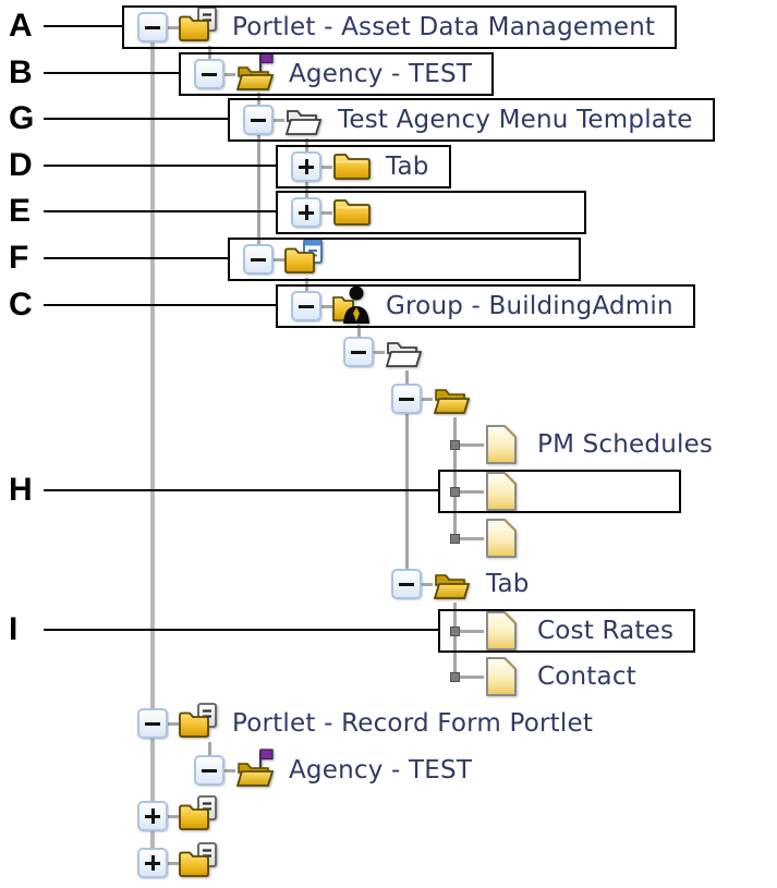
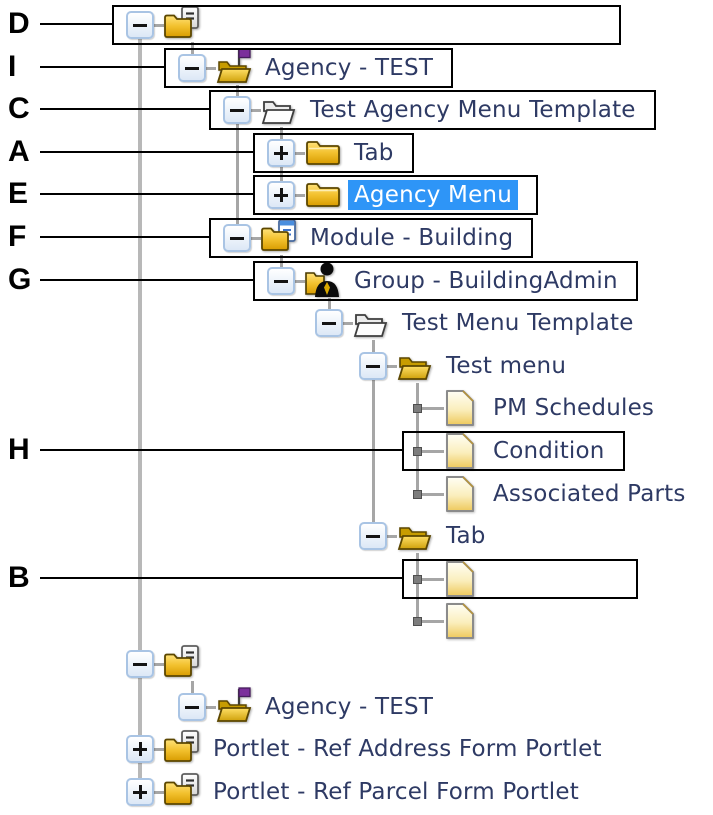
- Portlet - Asset Data Management
  Agency - TEST
  Test Agency Menu Template
  Tab
+ Agency Menu
+ Module - Building
  Group - BuildingAdmin
+ Test Menu Template
+ Test menu
  PM Schedules
+ Condition
+ Associated Parts
  Tab
- Cost Rates
- Contact
- Portlet - Record Form Portlet
  Agency - TEST
+ Portlet - Ref Address Form Portlet
+ Portlet - Ref Parcel Form Portlet
- A
+ D
- B
+ I
- G
+ C
- D
+ A
  E
  F
- C
+ G
  H
- I
+ B
